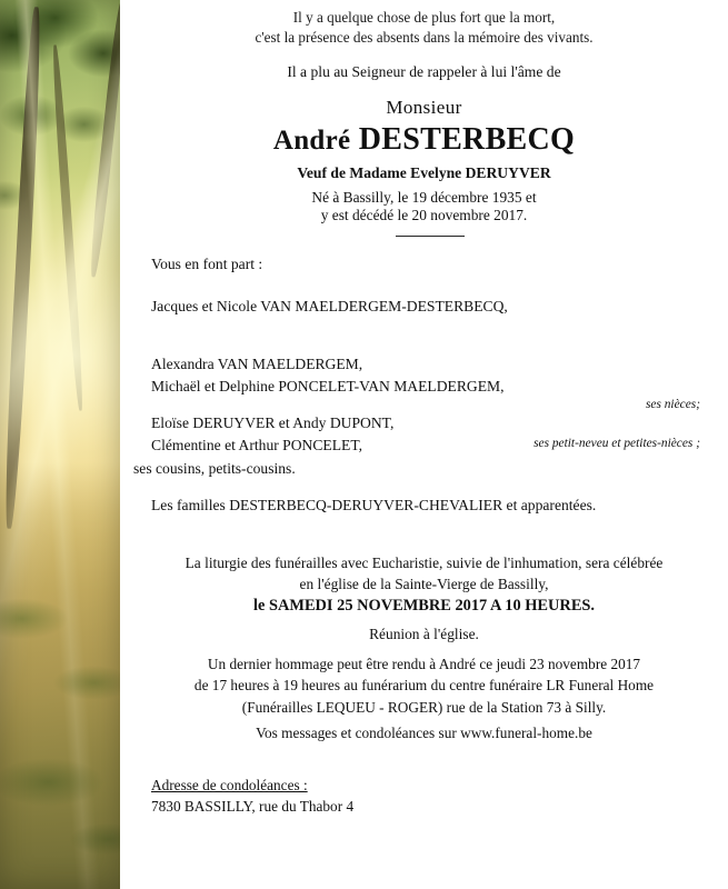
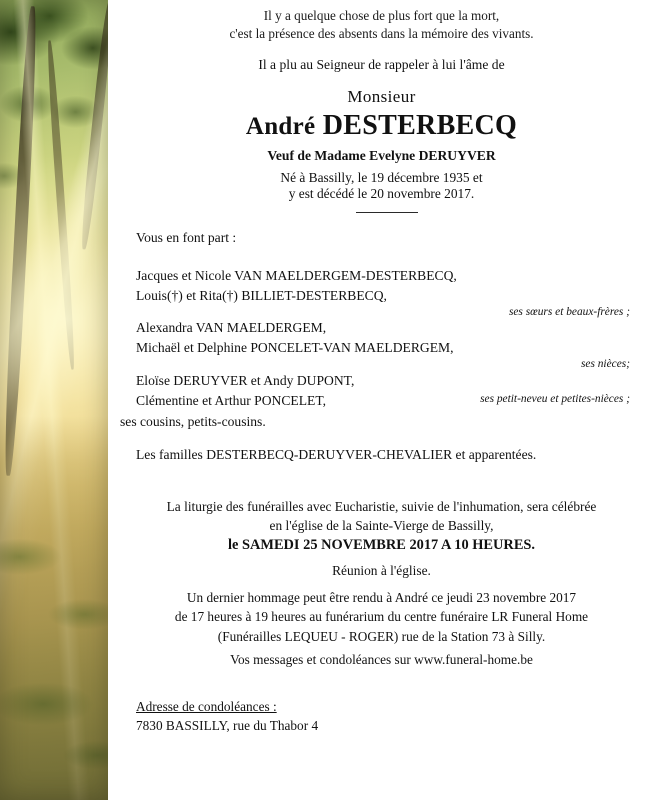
  Il y a quelque chose de plus fort que la mort,
  c'est la présence des absents dans la mémoire des vivants.
  Il a plu au Seigneur de rappeler à lui l'âme de
  Monsieur
  André DESTERBECQ
  Veuf de Madame Evelyne DERUYVER
  Né à Bassilly, le 19 décembre 1935 et
  y est décédé le 20 novembre 2017.
  Vous en font part :
  Jacques et Nicole VAN MAELDERGEM-DESTERBECQ,
+ Louis(†) et Rita(†) BILLIET-DESTERBECQ,
+ ses sœurs et beaux-frères ;
  Alexandra VAN MAELDERGEM,
  Michaël et Delphine PONCELET-VAN MAELDERGEM,
  ses nièces;
  Eloïse DERUYVER et Andy DUPONT,
  ses petit-neveu et petites-nièces ;
  Clémentine et Arthur PONCELET,
  ses cousins, petits-cousins.
  Les familles DESTERBECQ-DERUYVER-CHEVALIER et apparentées.
  La liturgie des funérailles avec Eucharistie, suivie de l'inhumation, sera célébrée
  en l'église de la Sainte-Vierge de Bassilly,
  le SAMEDI 25 NOVEMBRE 2017 A 10 HEURES.
  Réunion à l'église.
  Un dernier hommage peut être rendu à André ce jeudi 23 novembre 2017
  de 17 heures à 19 heures au funérarium du centre funéraire LR Funeral Home
  (Funérailles LEQUEU - ROGER) rue de la Station 73 à Silly.
  Vos messages et condoléances sur www.funeral-home.be
  Adresse de condoléances :
  7830 BASSILLY, rue du Thabor 4
